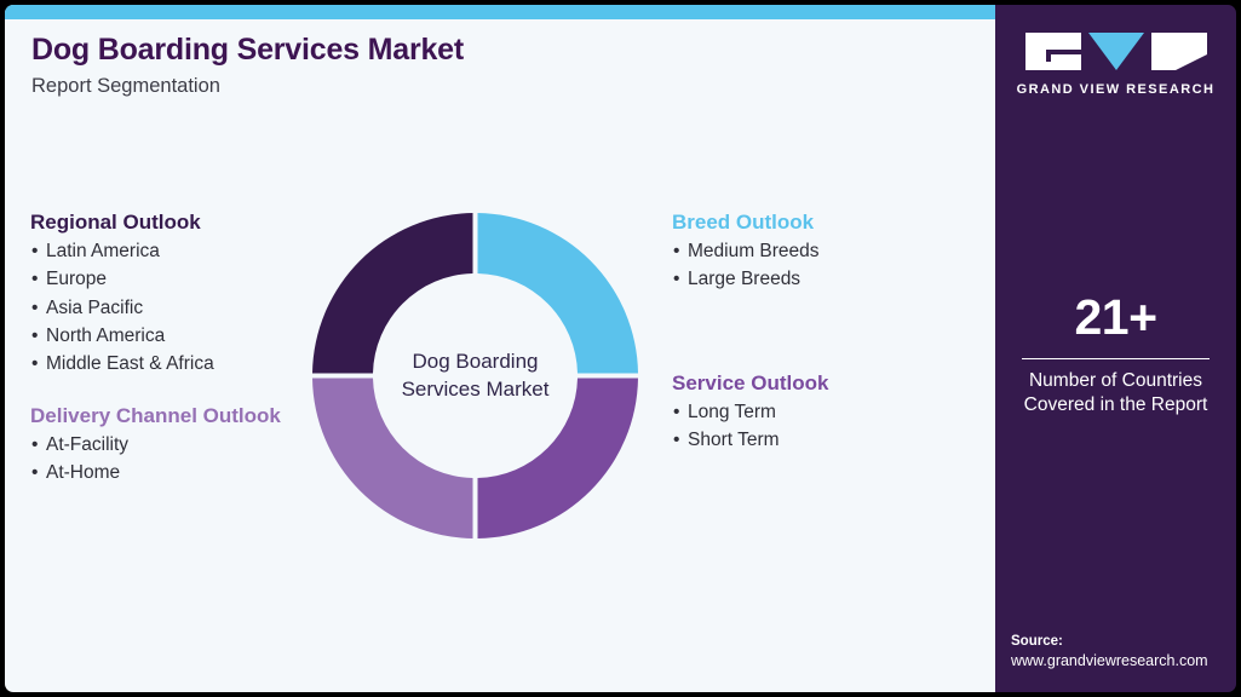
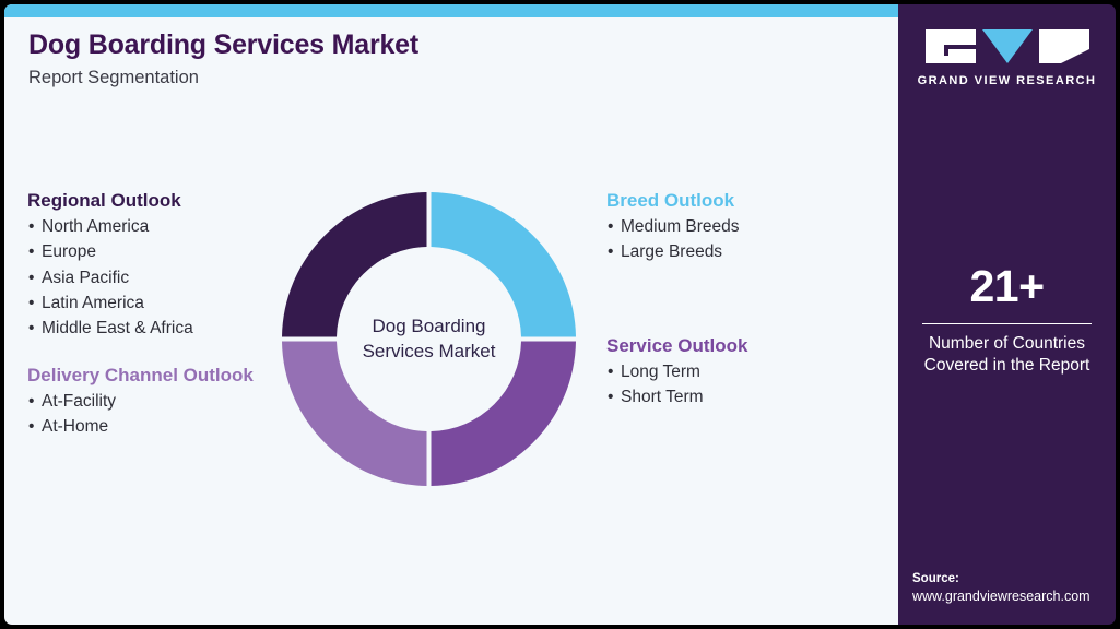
  Dog Boarding Services Market
  Report Segmentation
  Regional Outlook
- Latin America
+ North America
  Europe
  Asia Pacific
- North America
+ Latin America
  Middle East & Africa
  Delivery Channel Outlook
  At-Facility
  At-Home
  Breed Outlook
  Medium Breeds
  Large Breeds
  Service Outlook
  Long Term
  Short Term
  Dog Boarding
  Services Market
  GRAND VIEW RESEARCH
  21+
  Number of Countries
  Covered in the Report
  Source:
  www.grandviewresearch.com
